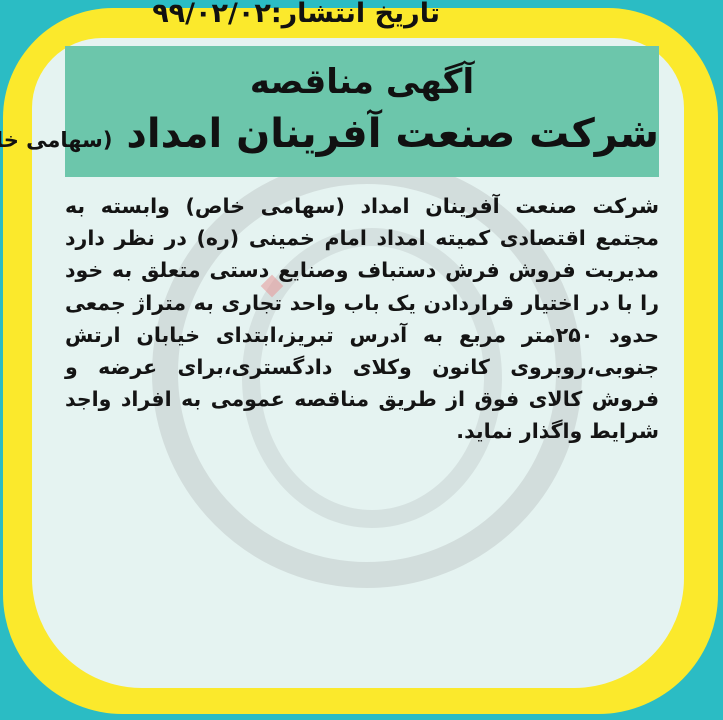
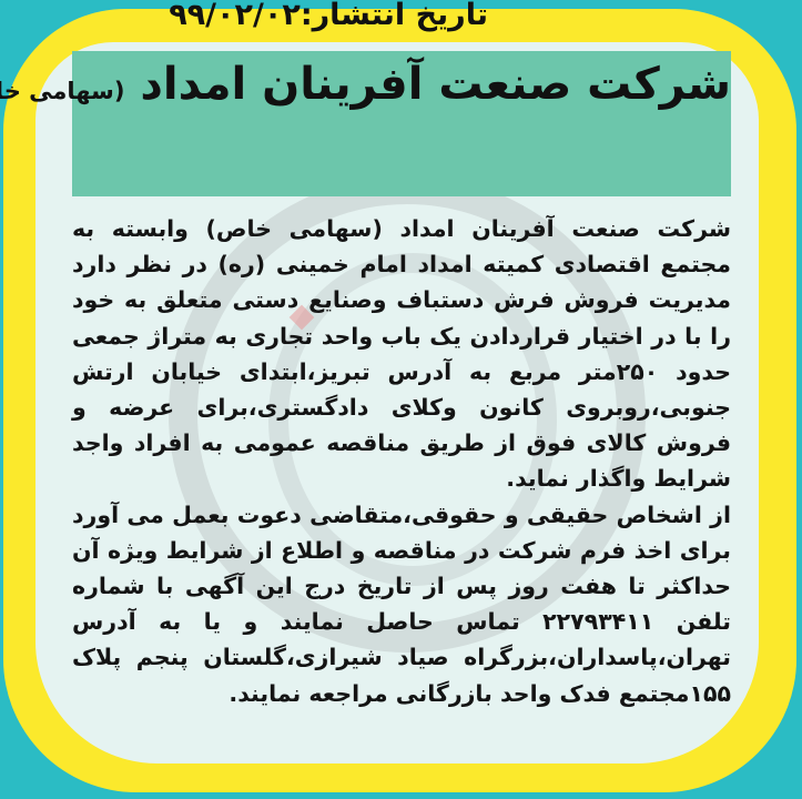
  تاریخ انتشار:۹۹/۰۲/۰۲
- آگهی مناقصه
  شرکت صنعت آفرینان امداد (سهامی خ
  شرکت صنعت آفرینان امداد (سهامی خاص) وابسته به مجتمع اقتصادی کمیته امداد امام خمینی (ره) در نظر دارد مدیریت فروش فرش دستباف وصنایع دستی متعلق به خود را با در اختیار قراردادن یک باب واحد تجاری به متراژ جمعی حدود ۲۵۰متر مربع به آدرس تبریز،ابتدای خیابان ارتش جنوبی،روبروی کانون وکلای دادگستری،برای عرضه و فروش کالای فوق از طریق مناقصه عمومی به افراد واجد شرایط واگذار نماید.
+ از اشخاص حقیقی و حقوقی،متقاضی دعوت بعمل می آورد برای اخذ فرم شرکت در مناقصه و اطلاع از شرایط ویژه آن حداکثر تا هفت روز پس از تاریخ درج این آگهی با شماره تلفن ۲۲۷۹۳۴۱۱ تماس حاصل نمایند و یا به آدرس تهران،پاسداران،بزرگراه صیاد شیرازی،گلستان پنجم پلاک ۱۵۵مجتمع فدک واحد بازرگانی مراجعه نمایند.
